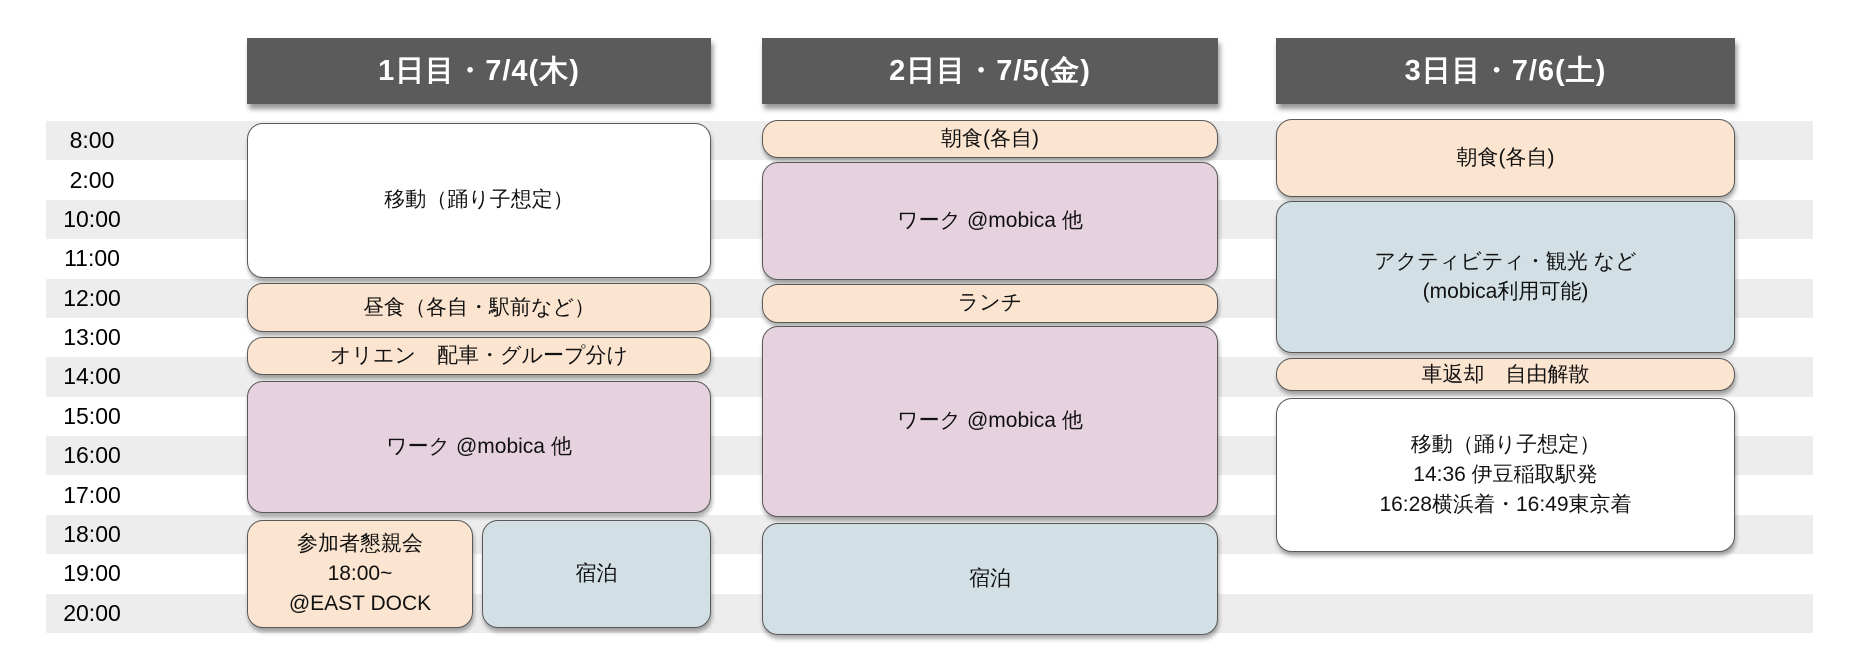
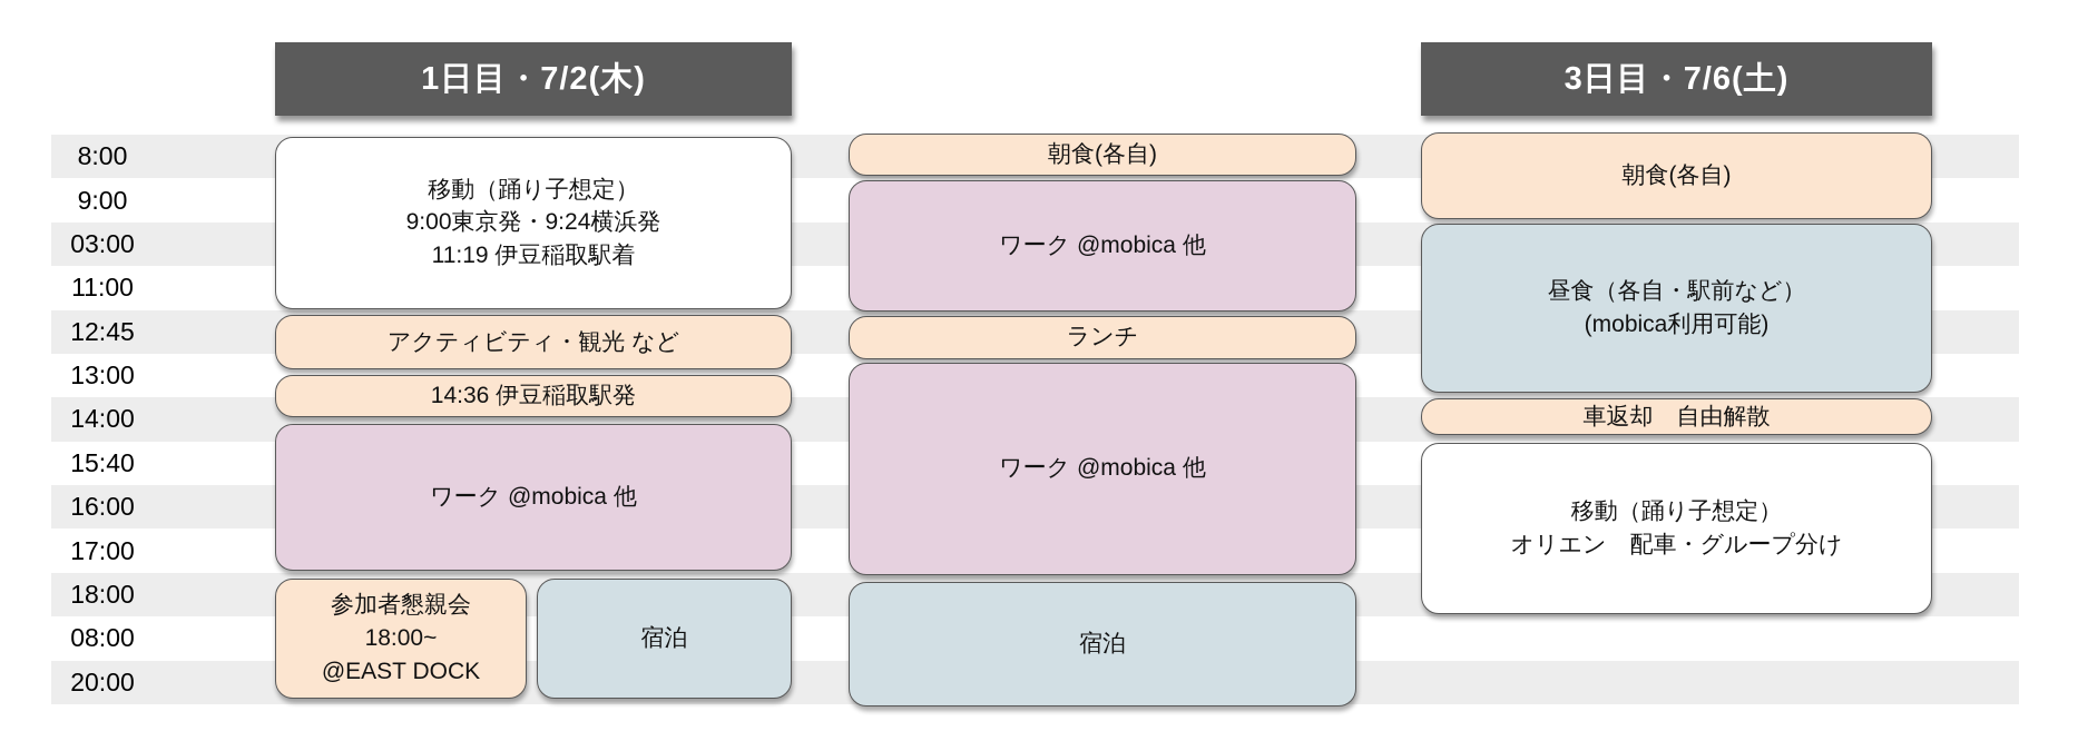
  8:00
- 2:00
+ 9:00
- 10:00
+ 03:00
  11:00
- 12:00
+ 12:45
  13:00
  14:00
- 15:00
+ 15:40
  16:00
  17:00
  18:00
- 19:00
+ 08:00
  20:00
- 1日目・7/4(木)
+ 1日目・7/2(木)
- 2日目・7/5(金)
  3日目・7/6(土)
  移動（踊り子想定）
+ 9:00東京発・9:24横浜発
+ 11:19 伊豆稲取駅着
- 昼食（各自・駅前など）
+ アクティビティ・観光 など
- オリエン 配車・グループ分け
+ 14:36 伊豆稲取駅発
  ワーク @mobica 他
  参加者懇親会
  18:00~
  @EAST DOCK
  宿泊
  朝食(各自)
  ワーク @mobica 他
  ランチ
  ワーク @mobica 他
  宿泊
  朝食(各自)
- アクティビティ・観光 など
+ 昼食（各自・駅前など）
  (mobica利用可能)
  車返却 自由解散
  移動（踊り子想定）
- 14:36 伊豆稲取駅発
+ オリエン 配車・グループ分け
- 16:28横浜着・16:49東京着
